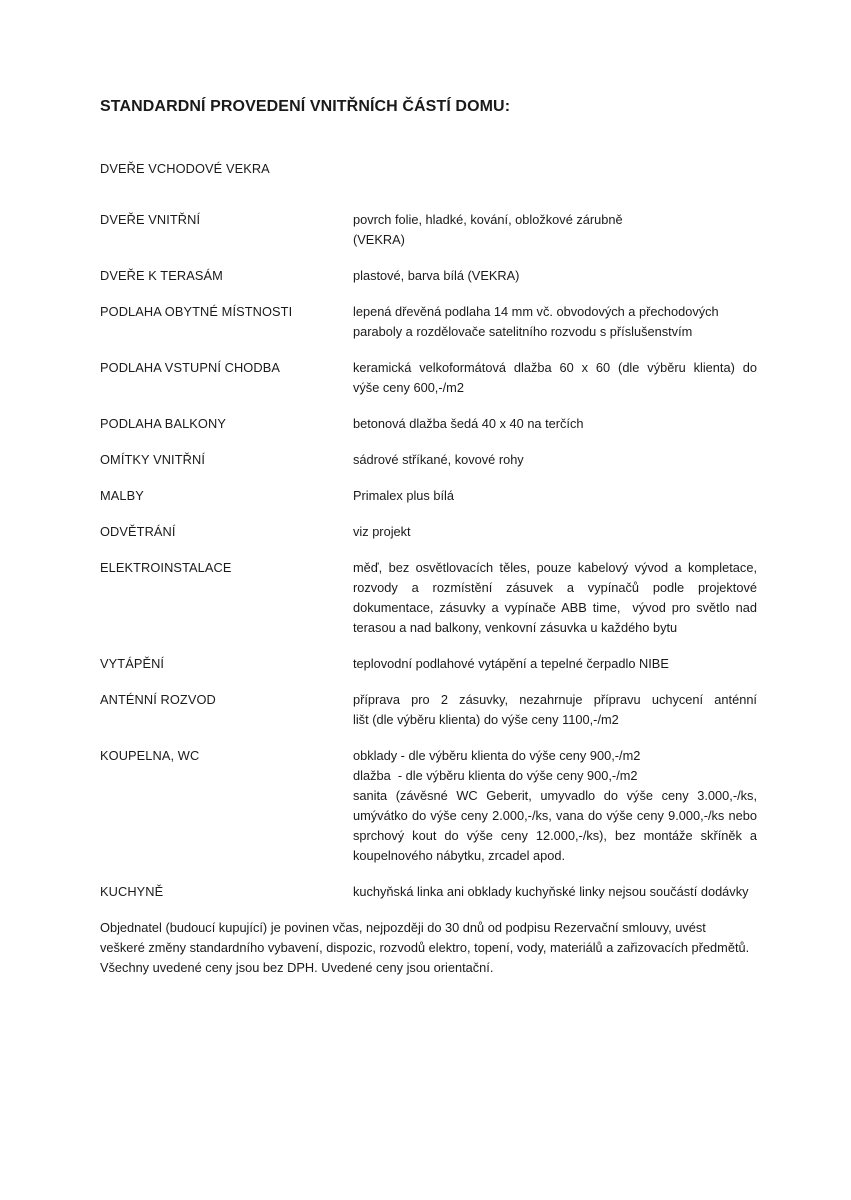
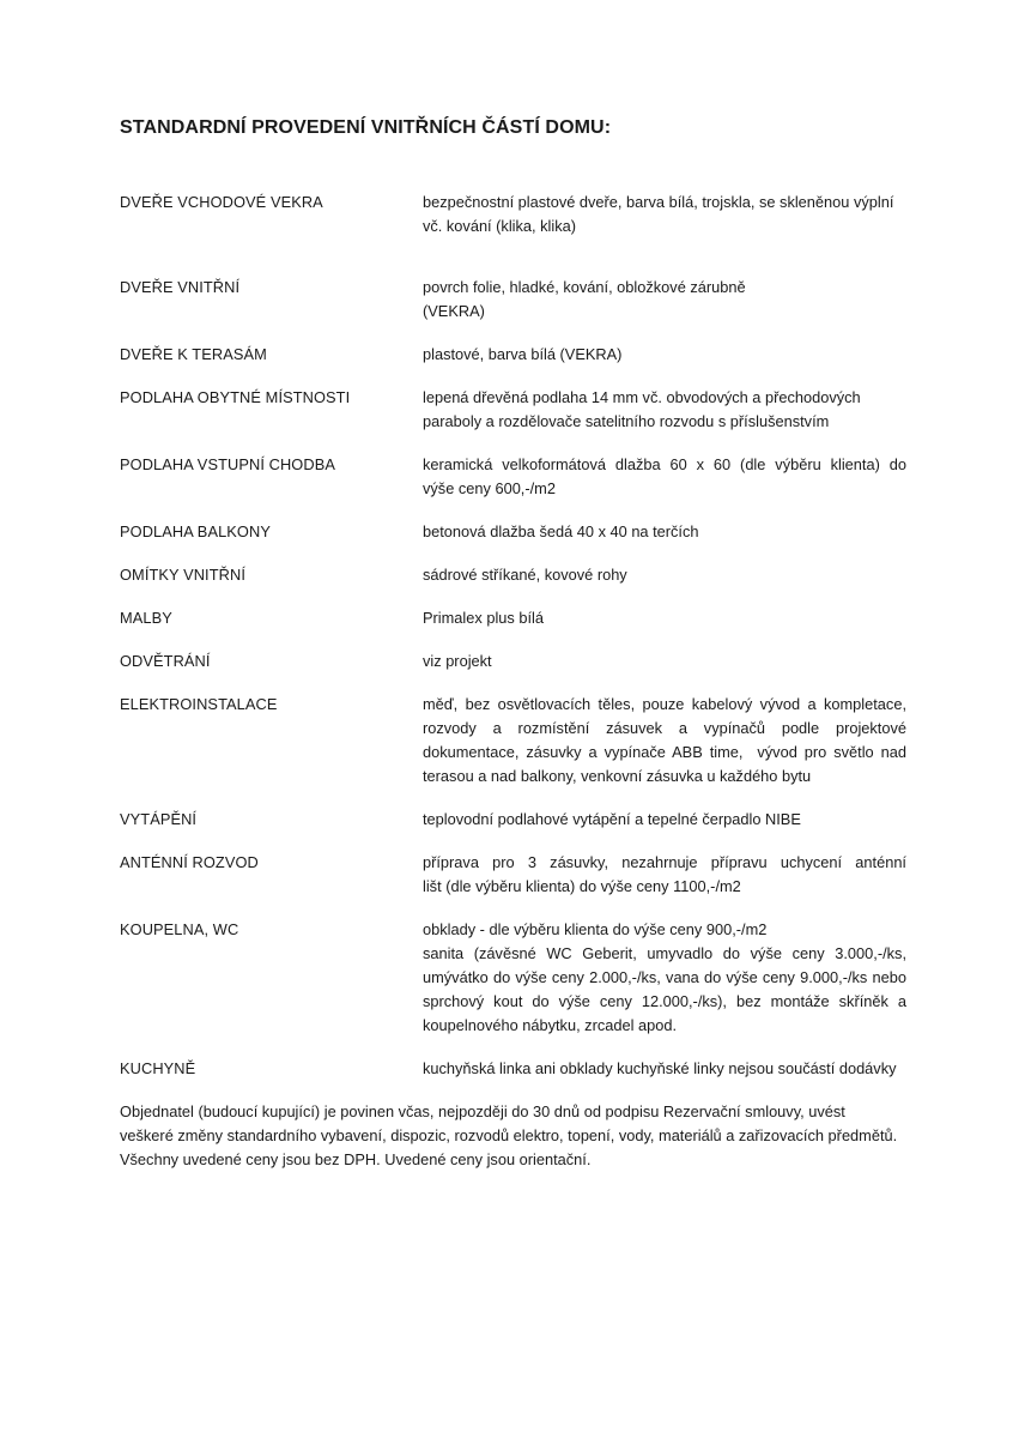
  STANDARDNÍ PROVEDENÍ VNITŘNÍCH ČÁSTÍ DOMU:
  DVEŘE VCHODOVÉ VEKRA
+ bezpečnostní plastové dveře, barva bílá, trojskla, se skleněnou výplní
+ vč. kování (klika, klika)
  DVEŘE VNITŘNÍ
  povrch folie, hladké, kování, obložkové zárubně
  (VEKRA)
  DVEŘE K TERASÁM
  plastové, barva bílá (VEKRA)
  PODLAHA OBYTNÉ MÍSTNOSTI
  lepená dřevěná podlaha 14 mm vč. obvodových a přechodových
  paraboly a rozdělovače satelitního rozvodu s příslušenstvím
  PODLAHA VSTUPNÍ CHODBA
  keramická velkoformátová dlažba 60 x 60 (dle výběru klienta) do
  výše ceny 600,-/m2
  PODLAHA BALKONY
  betonová dlažba šedá 40 x 40 na terčích
  OMÍTKY VNITŘNÍ
  sádrové stříkané, kovové rohy
  MALBY
  Primalex plus bílá
  ODVĚTRÁNÍ
  viz projekt
  ELEKTROINSTALACE
  měď, bez osvětlovacích těles, pouze kabelový vývod a kompletace,
  rozvody a rozmístění zásuvek a vypínačů podle projektové
  dokumentace, zásuvky a vypínače ABB time, vývod pro světlo nad
  terasou a nad balkony, venkovní zásuvka u každého bytu
  VYTÁPĚNÍ
  teplovodní podlahové vytápění a tepelné čerpadlo NIBE
  ANTÉNNÍ ROZVOD
- příprava pro 2 zásuvky, nezahrnuje přípravu uchycení anténní
+ příprava pro 3 zásuvky, nezahrnuje přípravu uchycení anténní
  lišt (dle výběru klienta) do výše ceny 1100,-/m2
  KOUPELNA, WC
  obklady - dle výběru klienta do výše ceny 900,-/m2
- dlažba - dle výběru klienta do výše ceny 900,-/m2
  sanita (závěsné WC Geberit, umyvadlo do výše ceny 3.000,-/ks,
  umývátko do výše ceny 2.000,-/ks, vana do výše ceny 9.000,-/ks nebo
  sprchový kout do výše ceny 12.000,-/ks), bez montáže skříněk a
  koupelnového nábytku, zrcadel apod.
  KUCHYNĚ
  kuchyňská linka ani obklady kuchyňské linky nejsou součástí dodávky
  Objednatel (budoucí kupující) je povinen včas, nejpozději do 30 dnů od podpisu Rezervační smlouvy, uvést
  veškeré změny standardního vybavení, dispozic, rozvodů elektro, topení, vody, materiálů a zařizovacích předmětů.
  Všechny uvedené ceny jsou bez DPH. Uvedené ceny jsou orientační.
